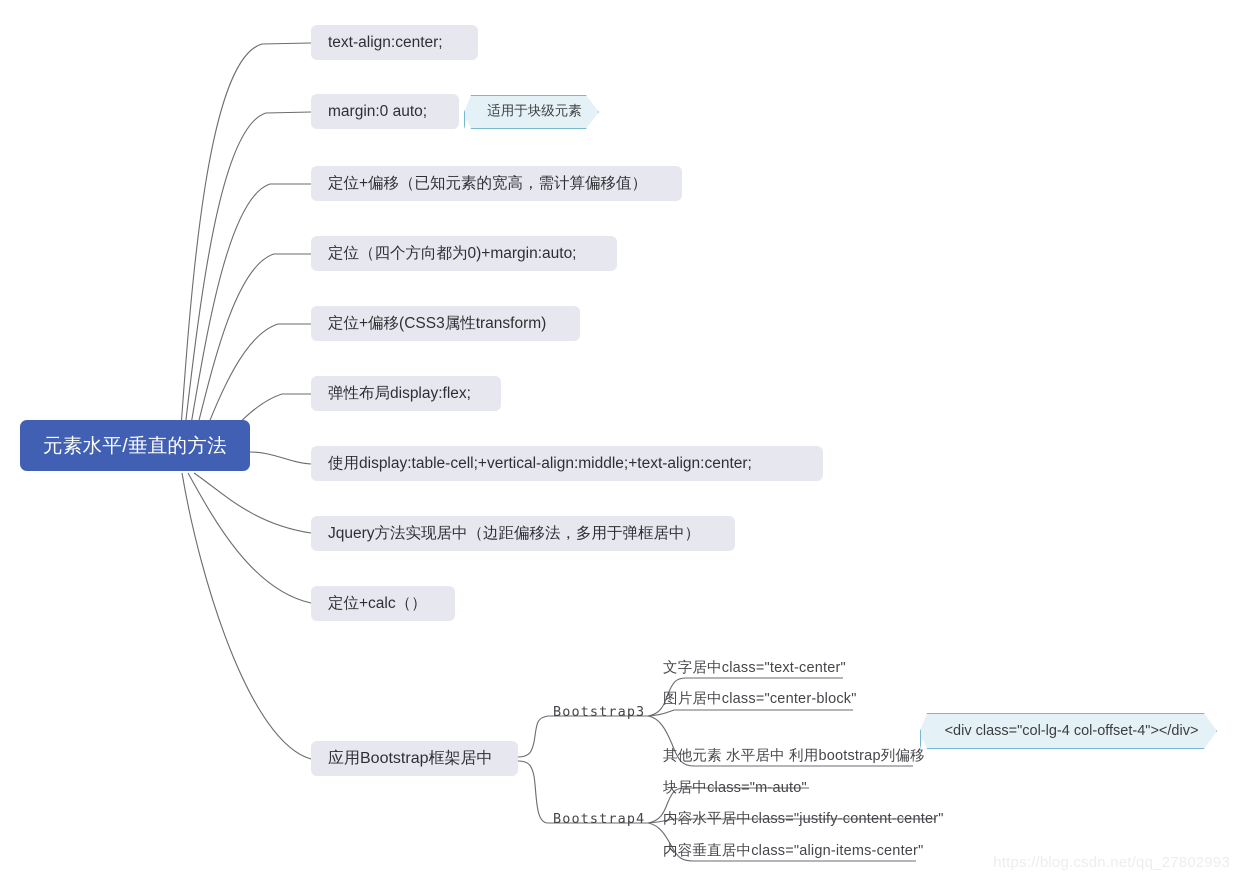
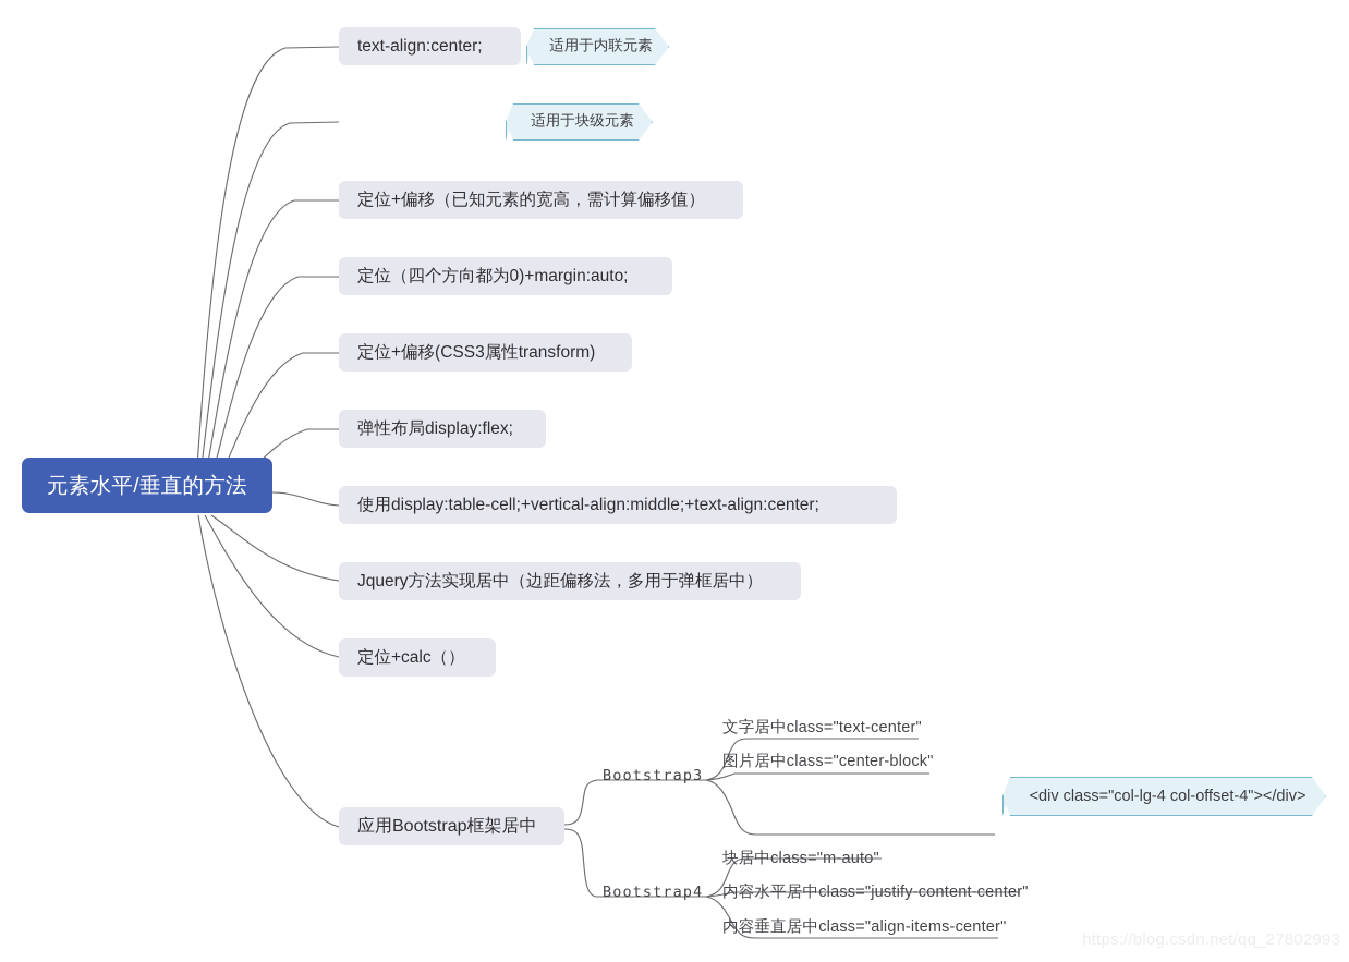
  元素水平/垂直的方法
  text-align:center;
- margin:0 auto;
  定位+偏移（已知元素的宽高，需计算偏移值）
  定位（四个方向都为0)+margin:auto;
  定位+偏移(CSS3属性transform)
  弹性布局display:flex;
  使用display:table-cell;+vertical-align:middle;+text-align:center;
  Jquery方法实现居中（边距偏移法，多用于弹框居中）
  定位+calc（）
  应用Bootstrap框架居中
+ 适用于内联元素
  适用于块级元素
  <div class="col-lg-4 col-offset-4"></div>
  Bootstrap3
  文字居中class="text-center"
  图片居中class="center-block"
- 其他元素 水平居中 利用bootstrap列偏移
  Bootstrap4
  块居中class="m-auto"
  内容水平居中class="justify-content-center"
  内容垂直居中class="align-items-center"
